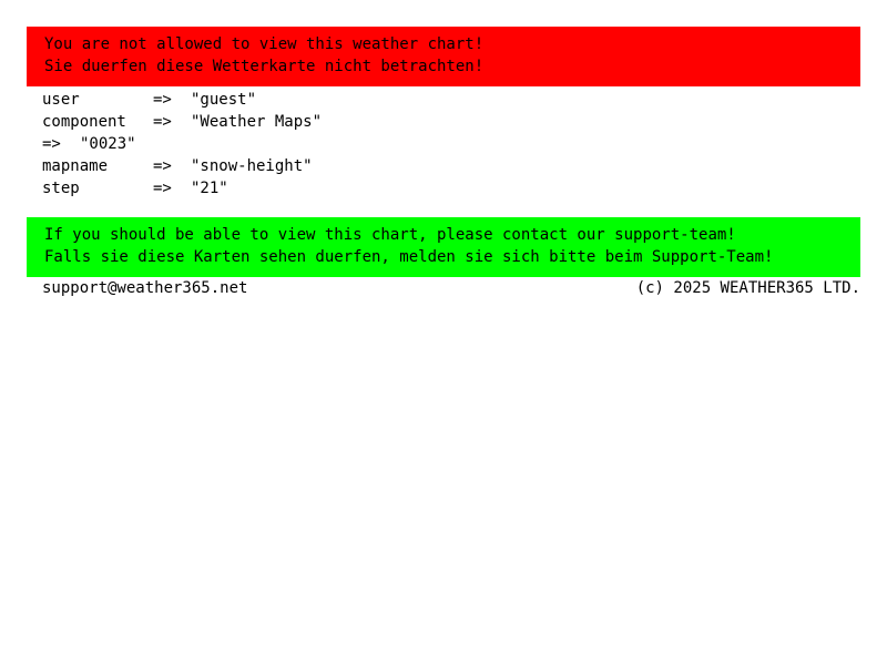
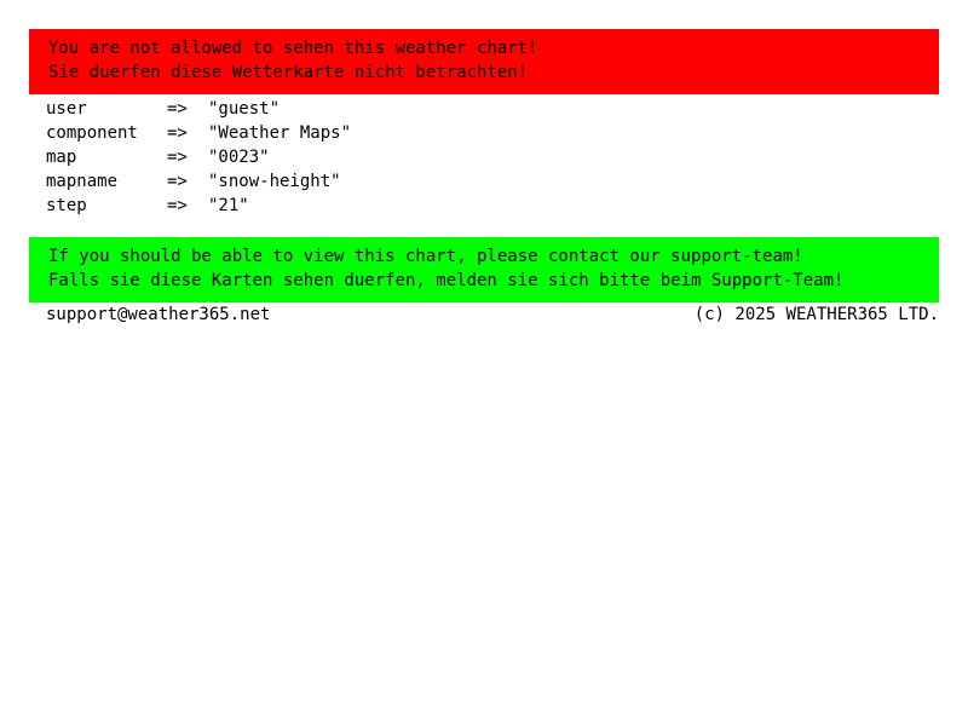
- You are not allowed to view this weather chart!
+ You are not allowed to sehen this weather chart!
  Sie duerfen diese Wetterkarte nicht betrachten!
  user
  =>
  "guest"
  component
  =>
  "Weather Maps"
+ map
  =>
  "0023"
  mapname
  =>
  "snow-height"
  step
  =>
  "21"
  If you should be able to view this chart, please contact our support-team!
  Falls sie diese Karten sehen duerfen, melden sie sich bitte beim Support-Team!
  support@weather365.net
  (c) 2025 WEATHER365 LTD.
